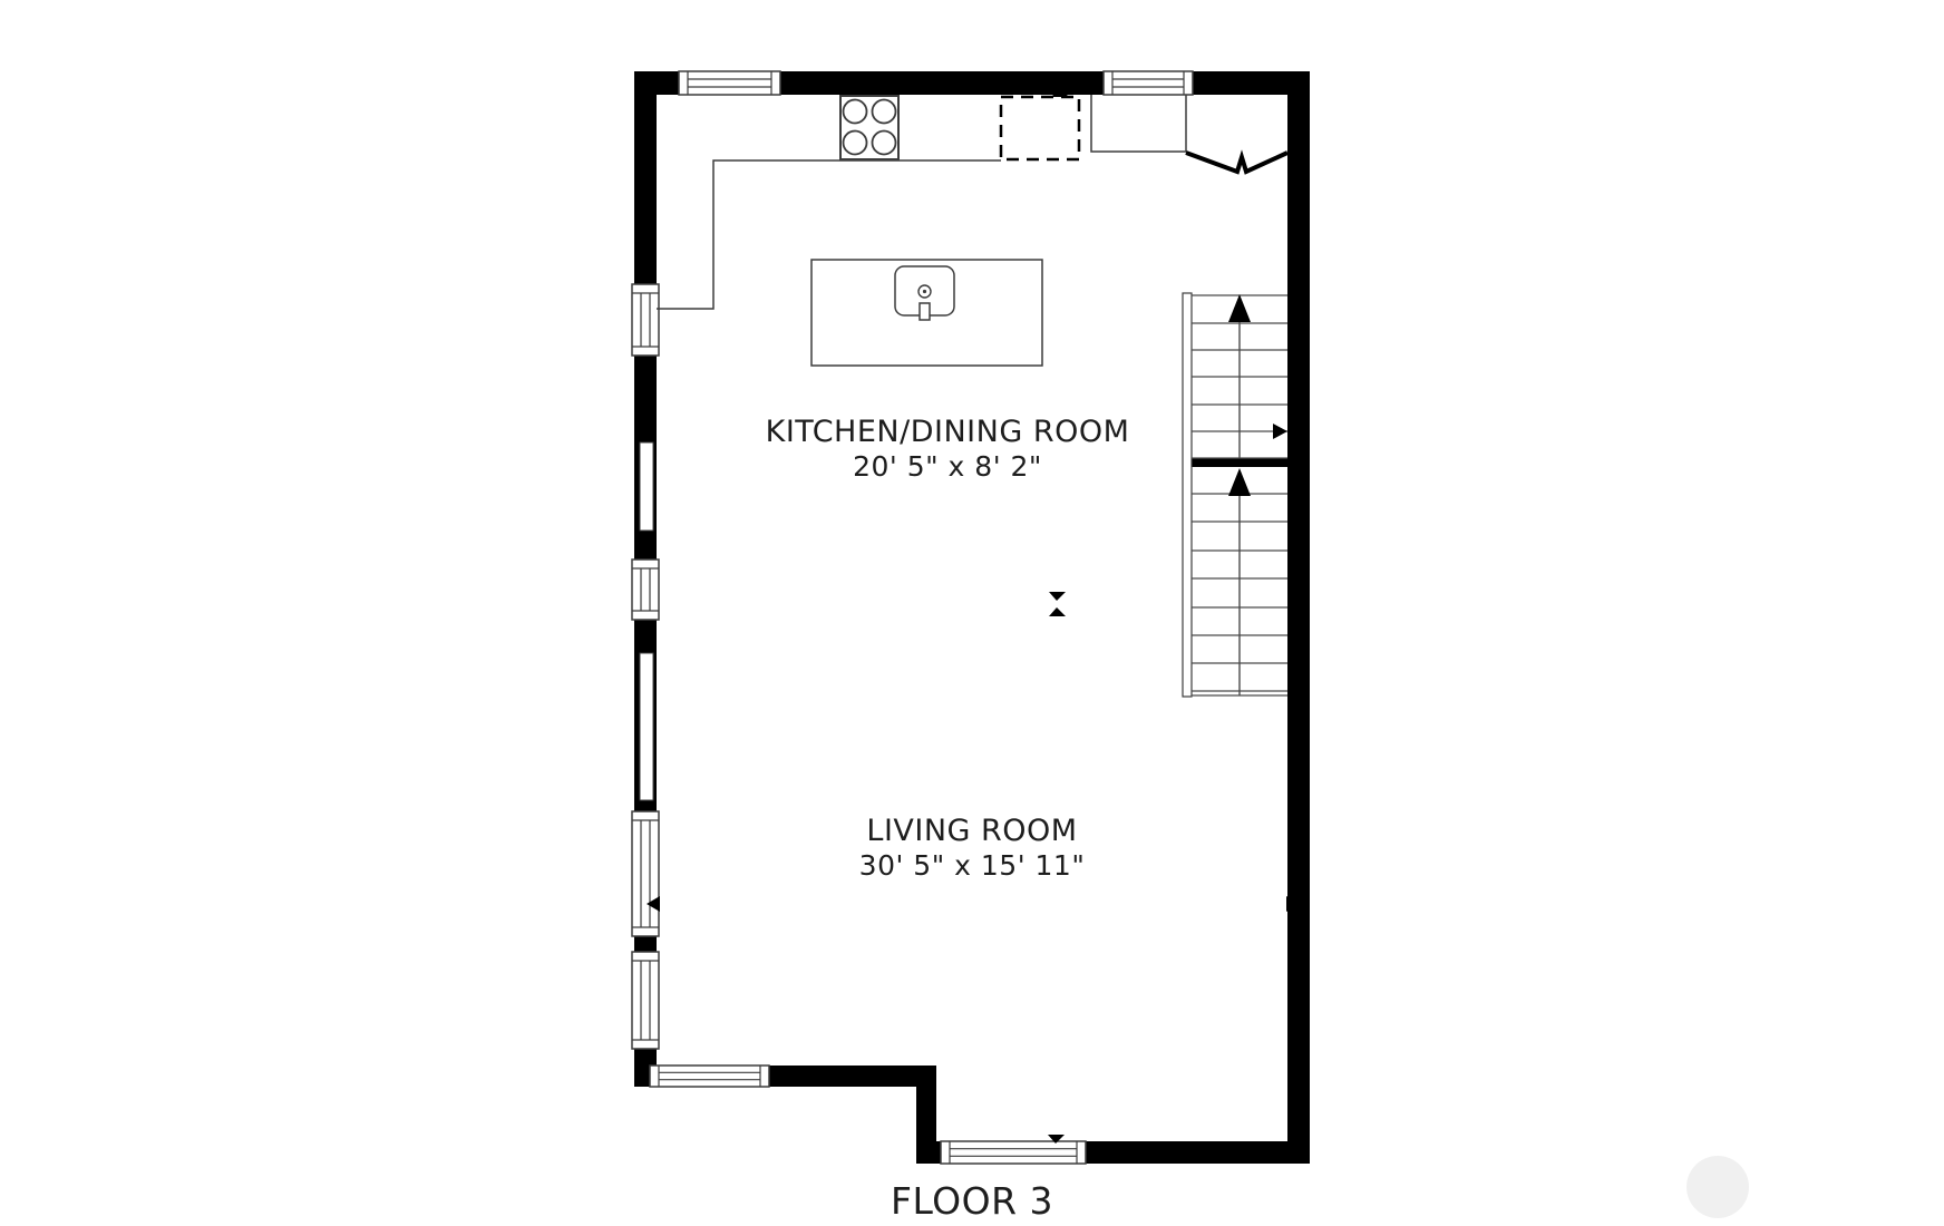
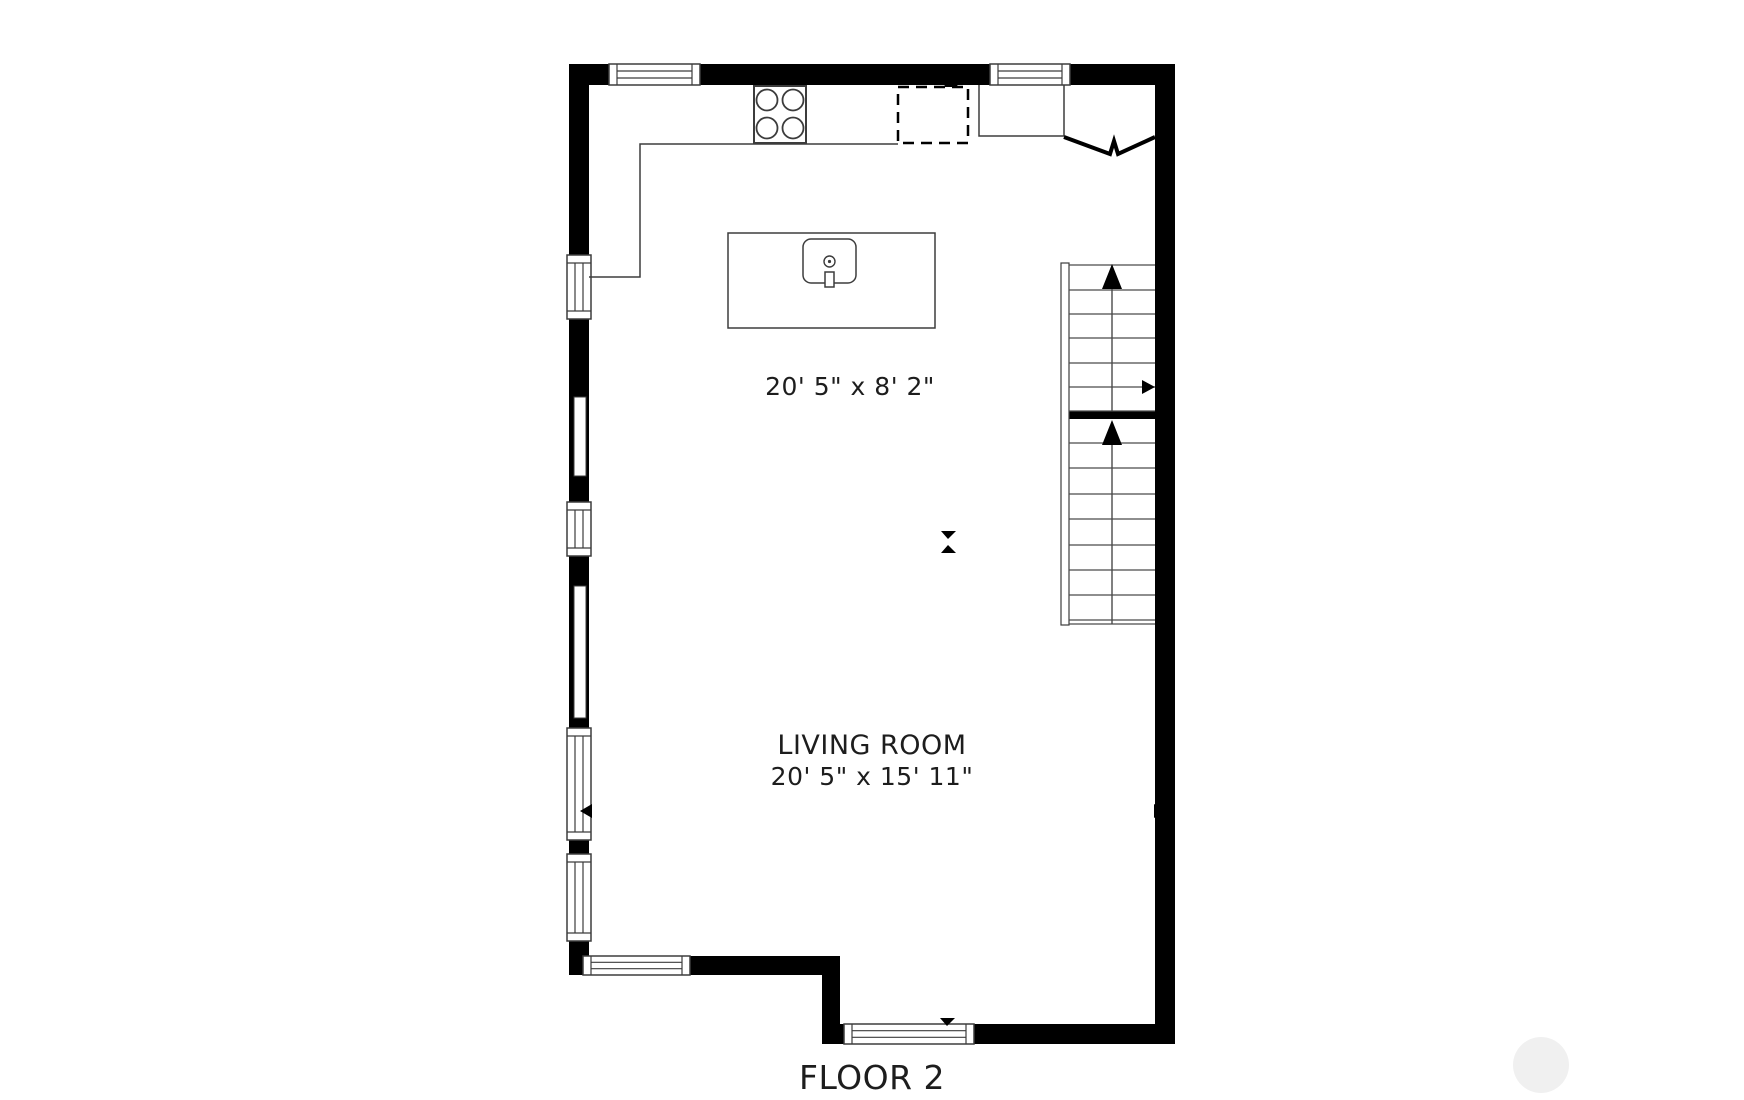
- KITCHEN/DINING ROOM
  20' 5" x 8' 2"
  LIVING ROOM
- 30' 5" x 15' 11"
+ 20' 5" x 15' 11"
- FLOOR 3
+ FLOOR 2
